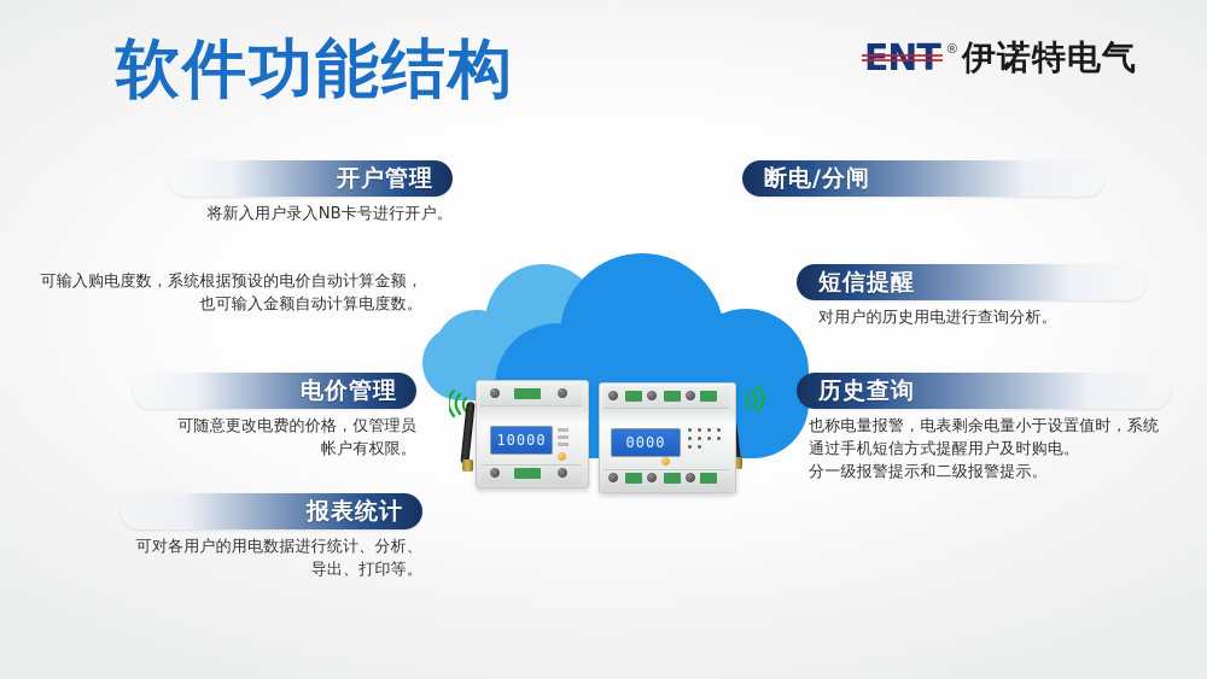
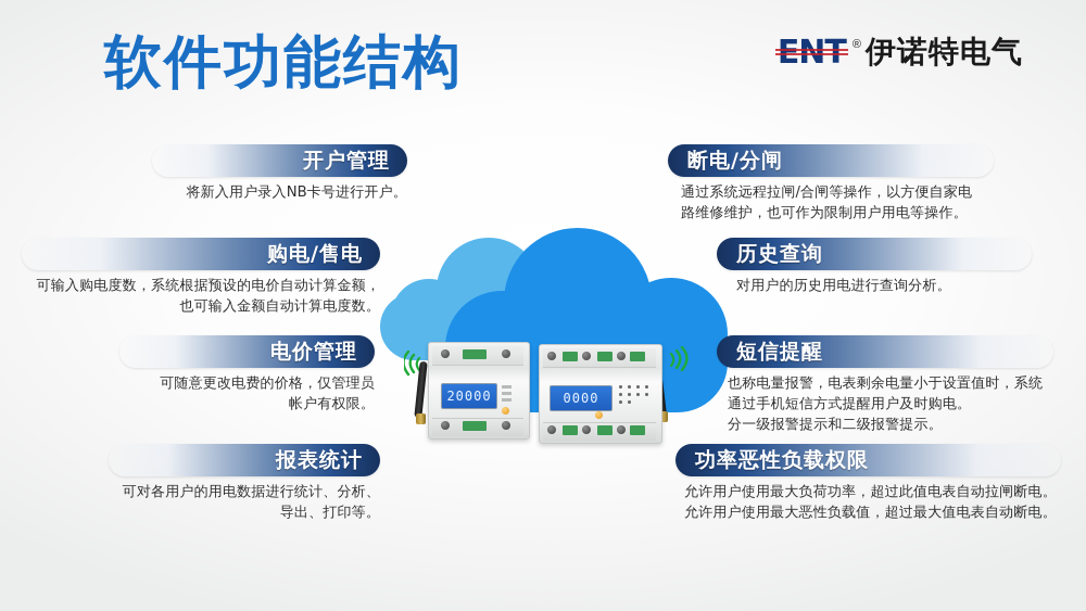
  软件功能结构
  ®
  伊诺特电气
- 10000
+ 20000
  0000
  开户管理
  将新入用户录入NB卡号进行开户。
+ 购电/售电
  可输入购电度数，系统根据预设的电价自动计算金额，
  也可输入金额自动计算电度数。
  电价管理
  可随意更改电费的价格，仅管理员
  帐户有权限。
  报表统计
  可对各用户的用电数据进行统计、分析、
  导出、打印等。
  断电/分闸
+ 通过系统远程拉闸/合闸等操作，以方便自家电
+ 路维修维护，也可作为限制用户用电等操作。
- 短信提醒
+ 历史查询
  对用户的历史用电进行查询分析。
- 历史查询
+ 短信提醒
  也称电量报警，电表剩余电量小于设置值时，系统
  通过手机短信方式提醒用户及时购电。
  分一级报警提示和二级报警提示。
+ 功率恶性负载权限
+ 允许用户使用最大负荷功率，超过此值电表自动拉闸断电。
+ 允许用户使用最大恶性负载值，超过最大值电表自动断电。
